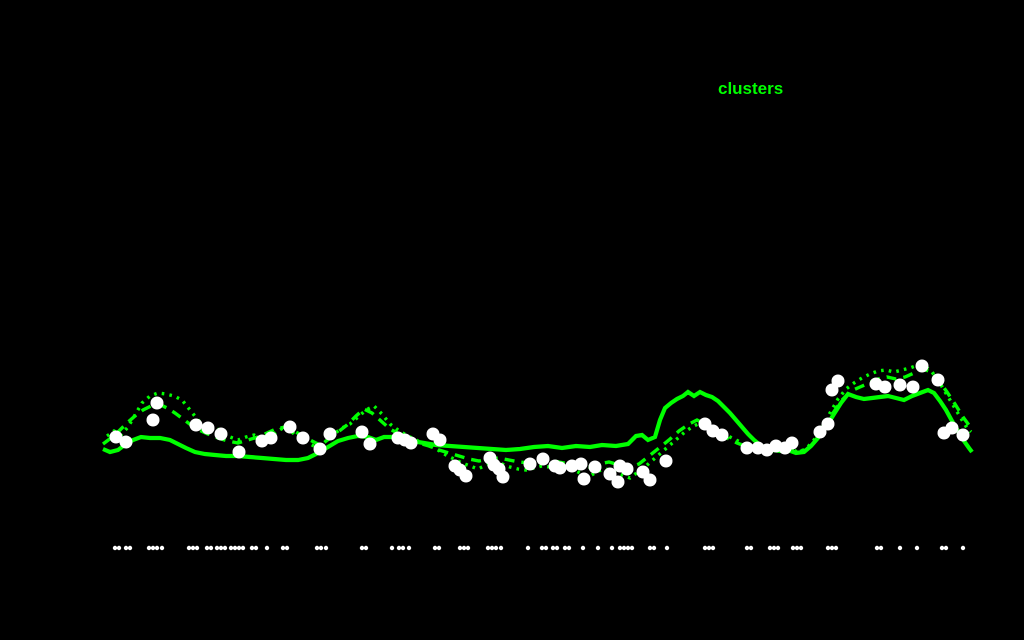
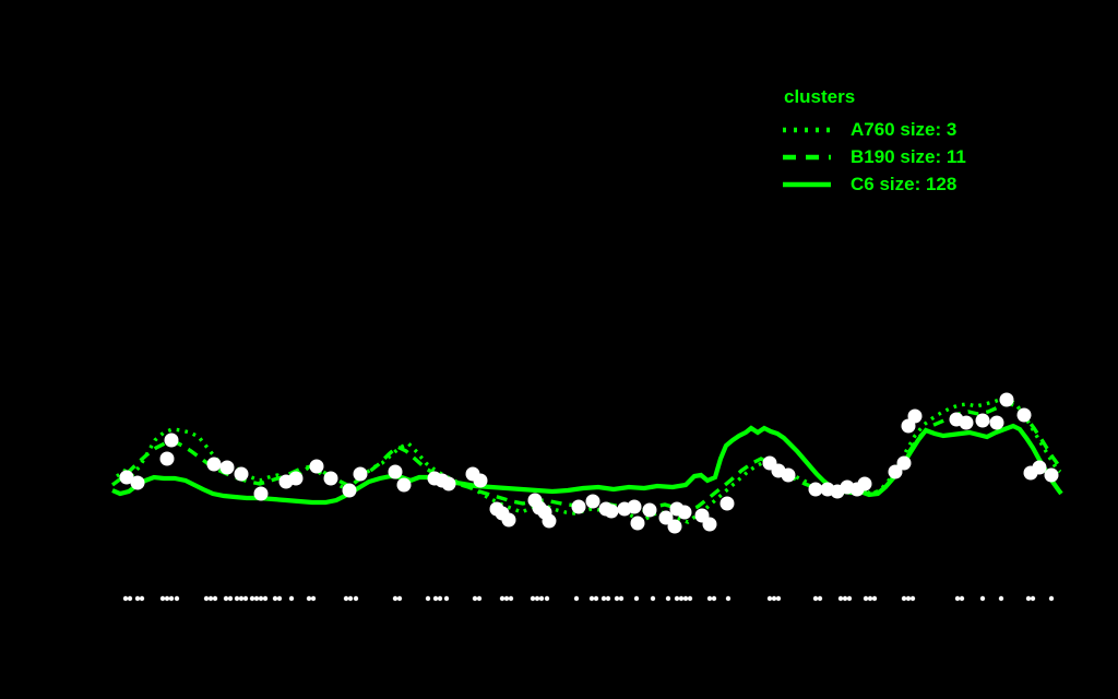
  clusters
+ A760 size: 3
+ B190 size: 11
+ C6 size: 128
